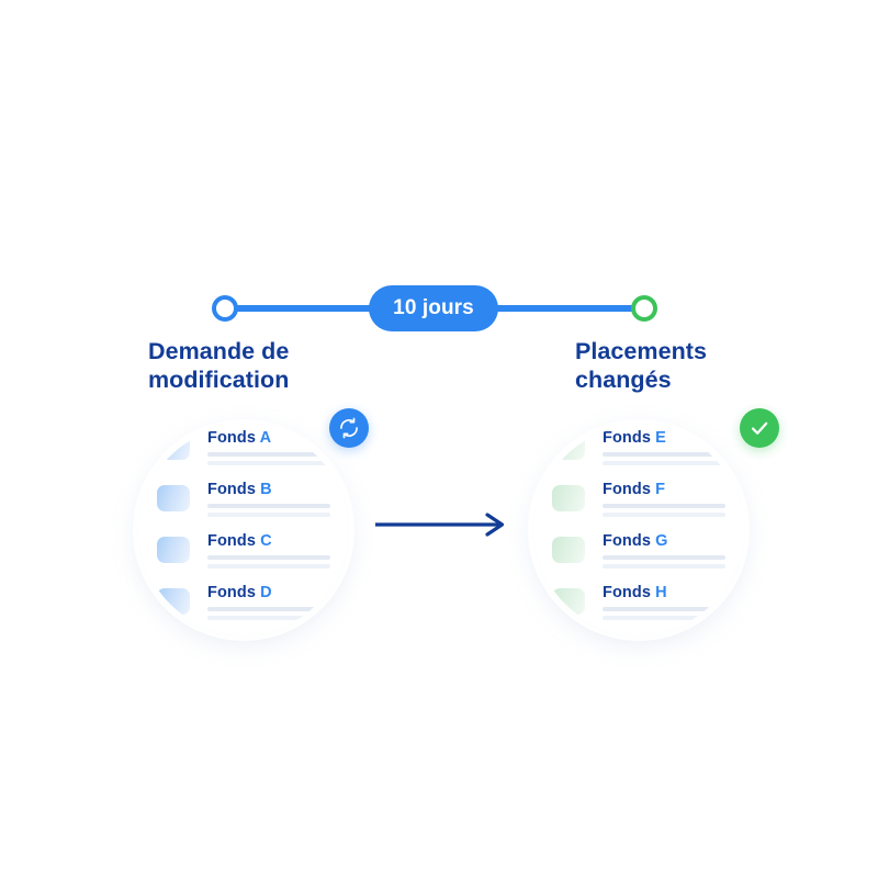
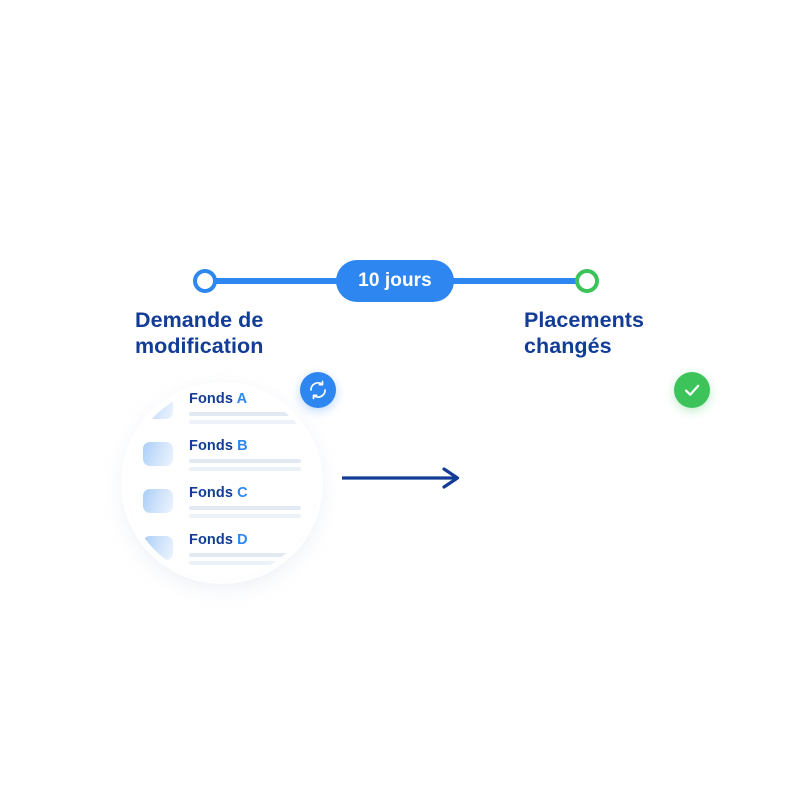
  10 jours
  Demande de
  modification
  Placements
  changés
  Fonds A
  Fonds B
  Fonds C
  Fonds D
- Fonds E
- Fonds F
- Fonds G
- Fonds H
